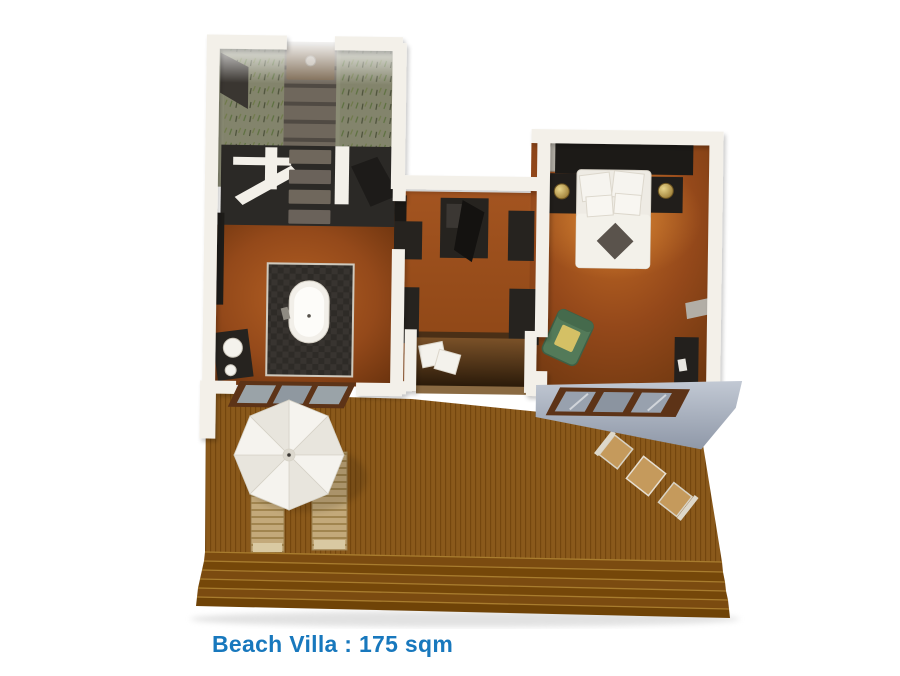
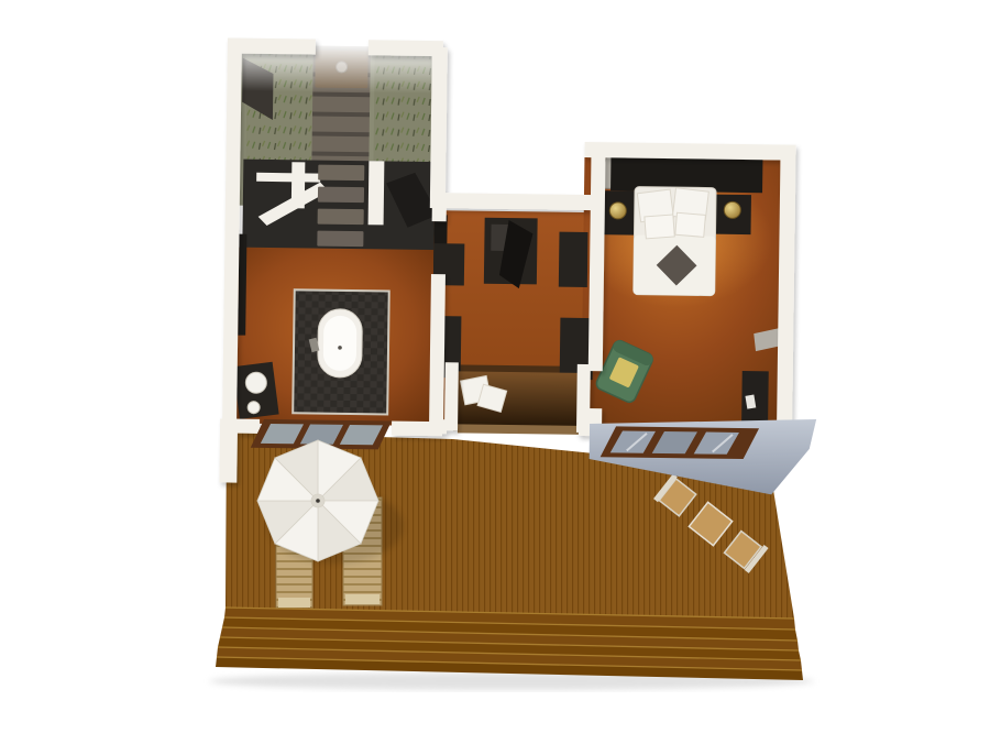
- Beach Villa : 175 sqm
